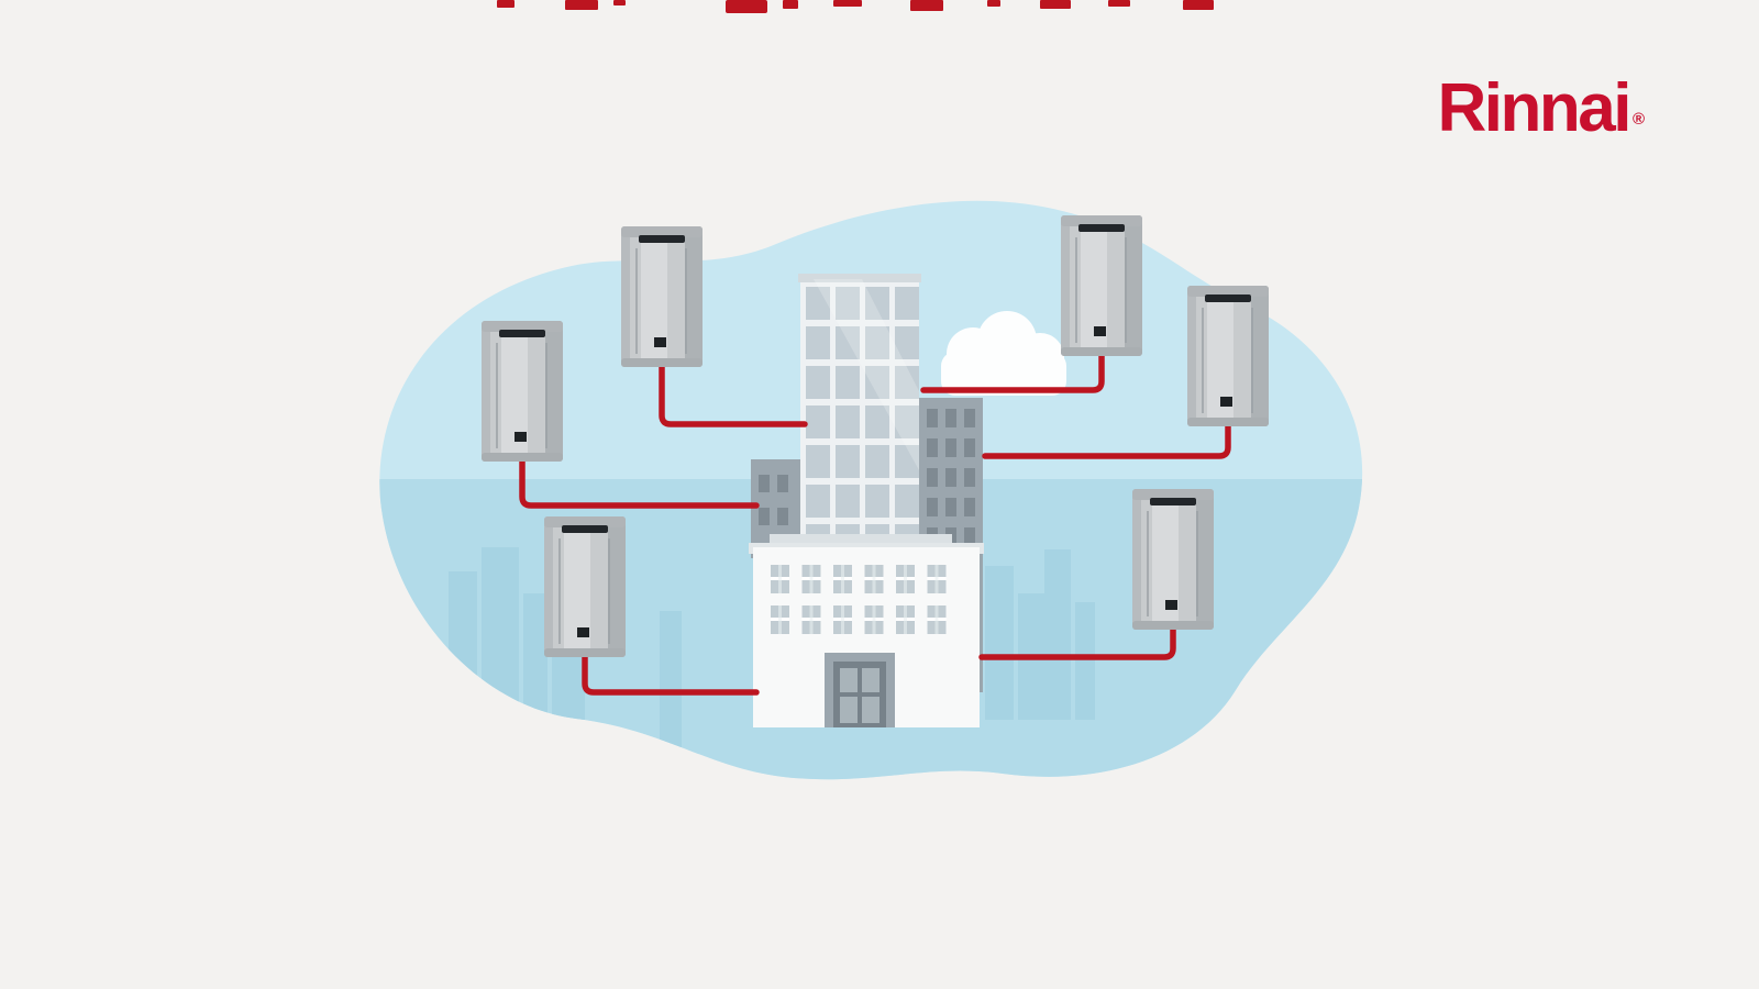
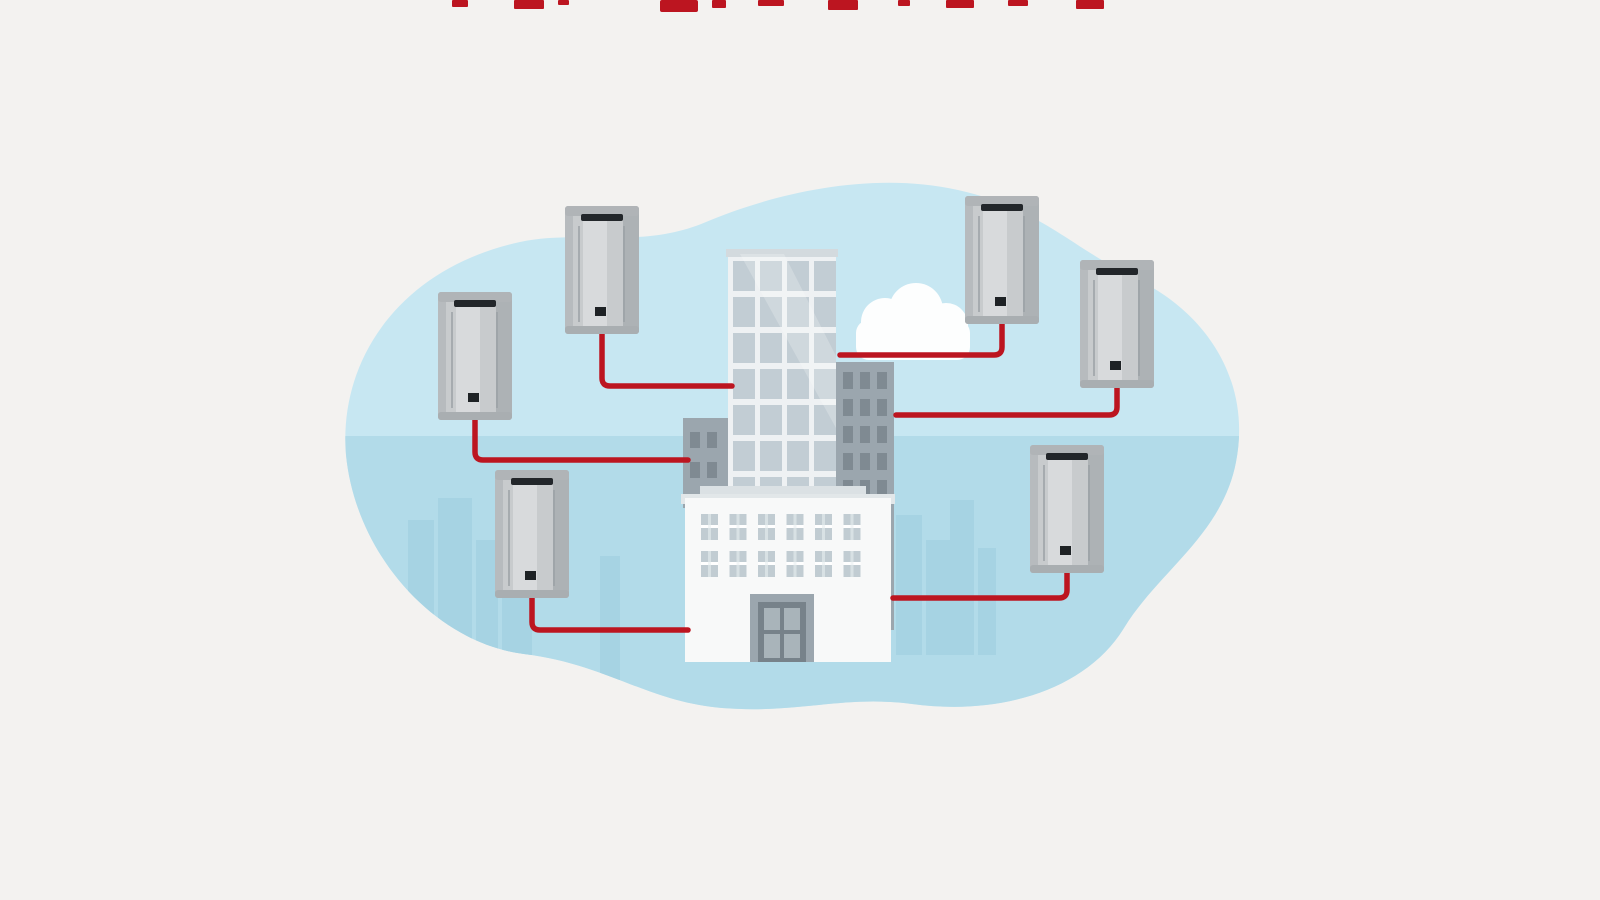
- Rinnai ®
